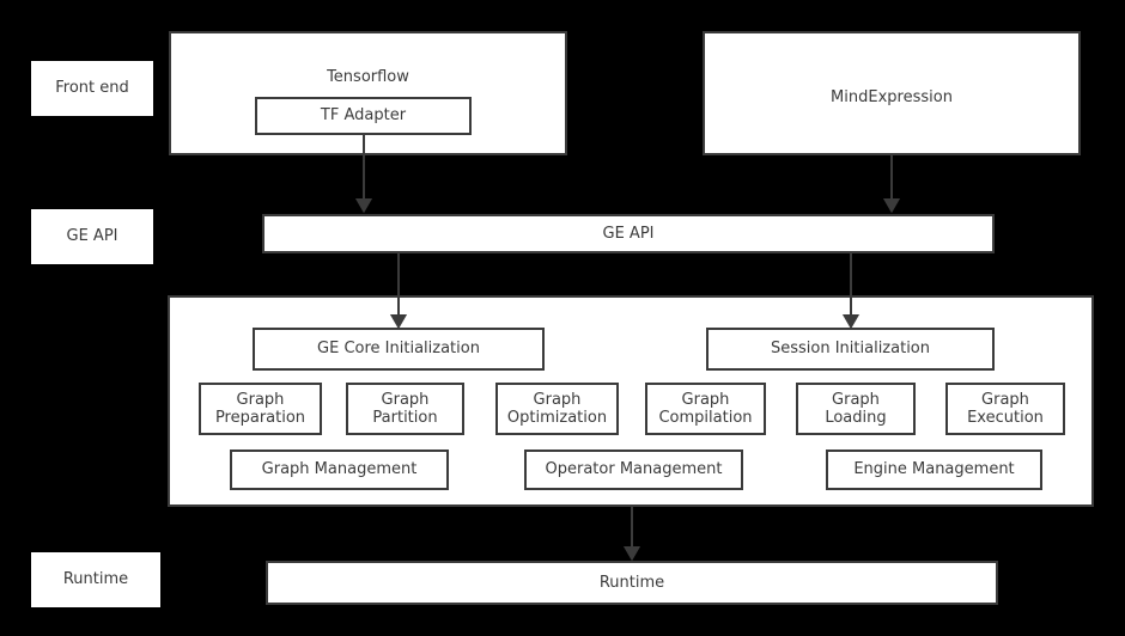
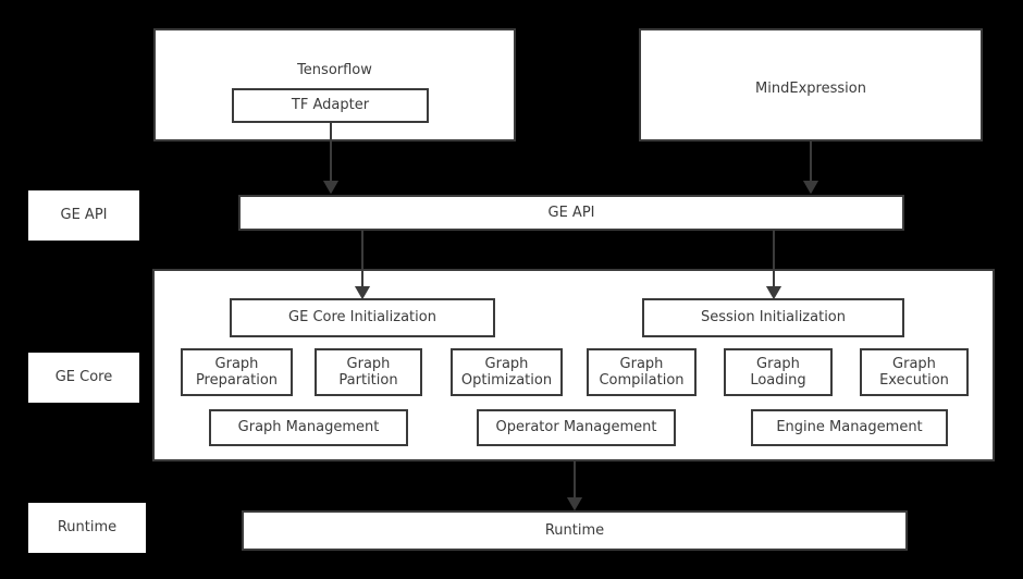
- Front end
  GE API
+ GE Core
  Runtime
  Tensorflow
  TF Adapter
  MindExpression
  GE API
  GE Core Initialization
  Session Initialization
  Graph
  Preparation
  Graph
  Partition
  Graph
  Optimization
  Graph
  Compilation
  Graph
  Loading
  Graph
  Execution
  Graph Management
  Operator Management
  Engine Management
  Runtime
